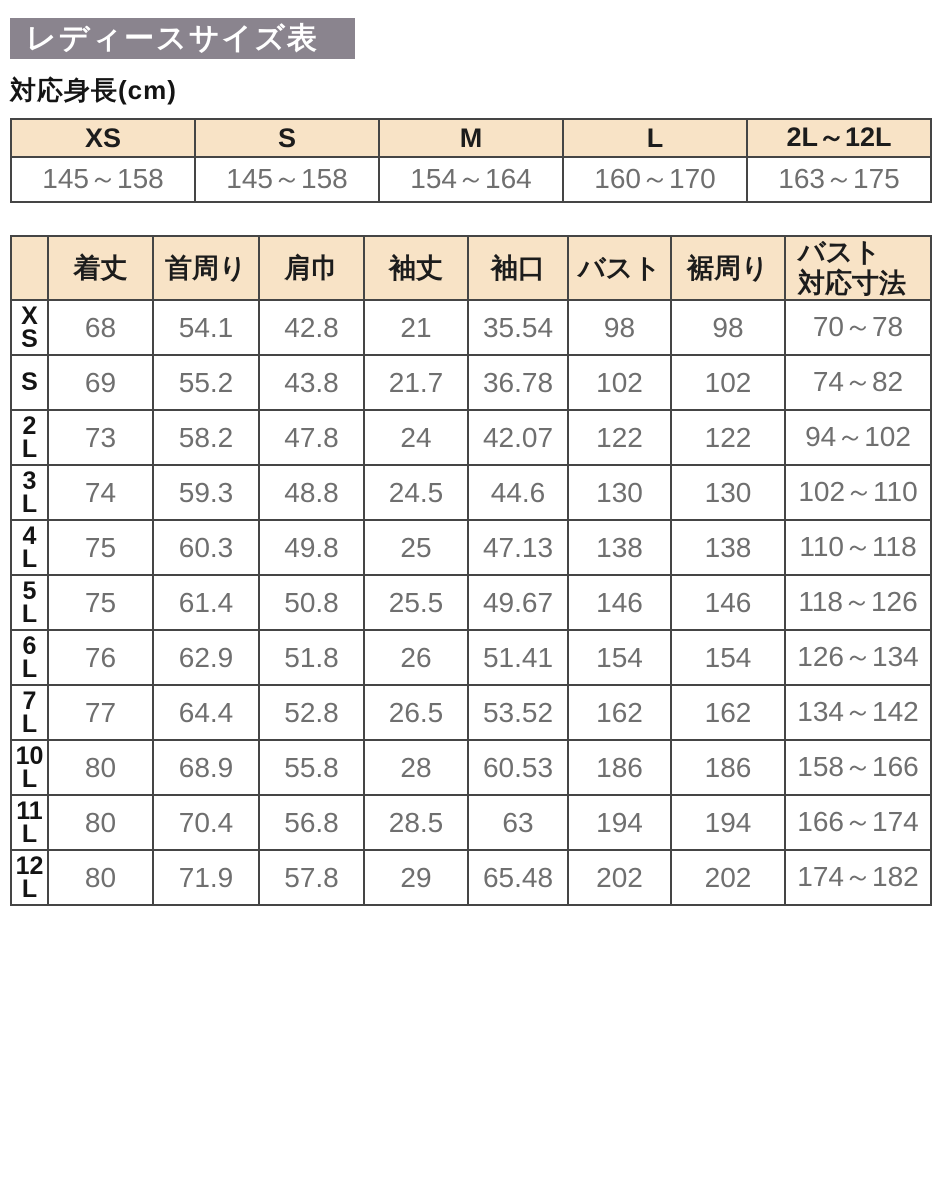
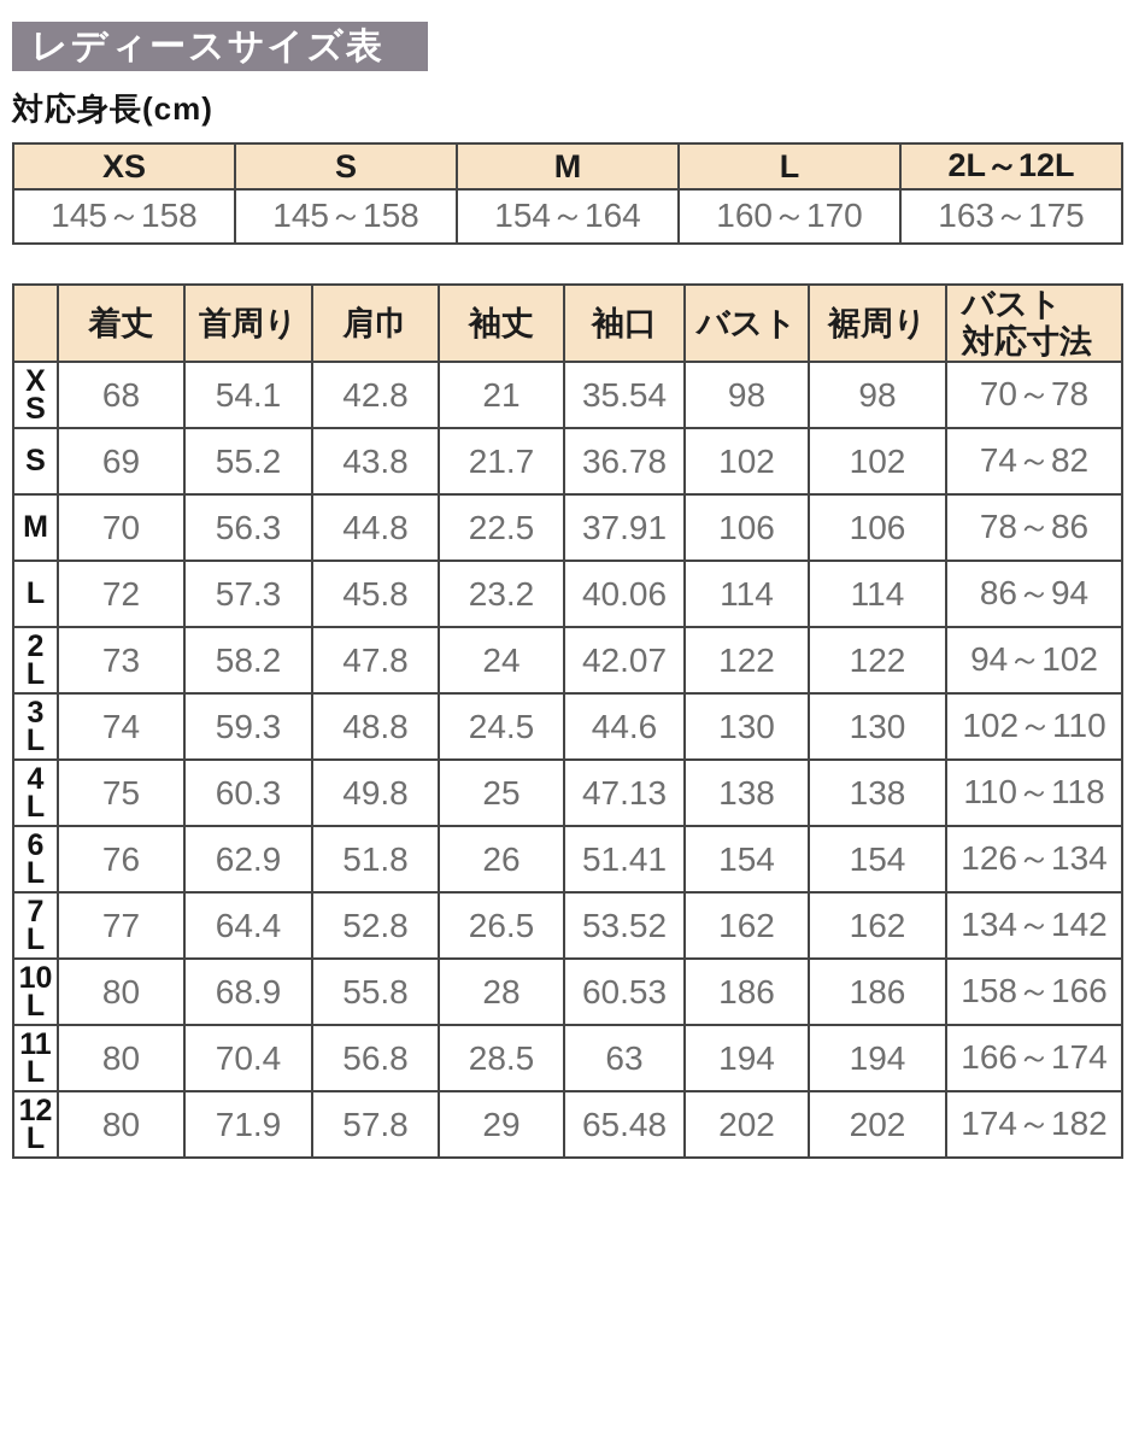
  レディースサイズ表
  対応身長(cm)
  XS	S	M	L	2L～12L
  145～158	145～158	154～164	160～170	163～175
  	着丈	首周り	肩巾	袖丈	袖口	バスト	裾周り	バスト 対応寸法
  X S	68	54.1	42.8	21	35.54	98	98	70～78
  S	69	55.2	43.8	21.7	36.78	102	102	74～82
+ M	70	56.3	44.8	22.5	37.91	106	106	78～86
+ L	72	57.3	45.8	23.2	40.06	114	114	86～94
  2 L	73	58.2	47.8	24	42.07	122	122	94～102
  3 L	74	59.3	48.8	24.5	44.6	130	130	102～110
  4 L	75	60.3	49.8	25	47.13	138	138	110～118
- 5 L	75	61.4	50.8	25.5	49.67	146	146	118～126
  6 L	76	62.9	51.8	26	51.41	154	154	126～134
  7 L	77	64.4	52.8	26.5	53.52	162	162	134～142
  10 L	80	68.9	55.8	28	60.53	186	186	158～166
  11 L	80	70.4	56.8	28.5	63	194	194	166～174
  12 L	80	71.9	57.8	29	65.48	202	202	174～182
